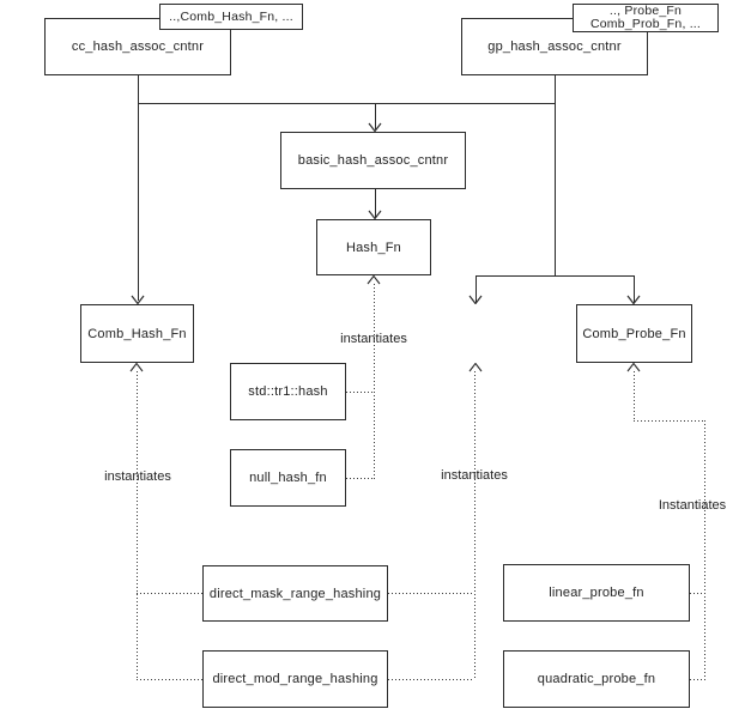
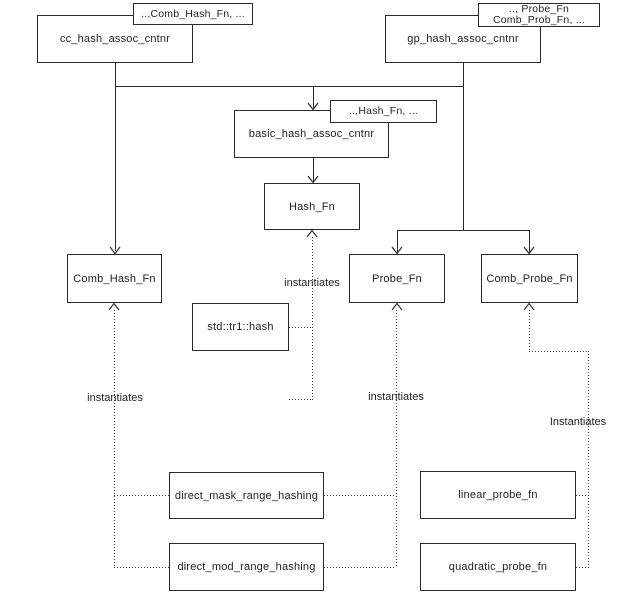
  cc_hash_assoc_cntnr
  ..,Comb_Hash_Fn, ...
  gp_hash_assoc_cntnr
  .., Probe_Fn
  Comb_Prob_Fn, ...
  basic_hash_assoc_cntnr
+ ..,Hash_Fn, ...
  Hash_Fn
  Comb_Hash_Fn
+ Probe_Fn
  Comb_Probe_Fn
  std::tr1::hash
- null_hash_fn
  direct_mask_range_hashing
  direct_mod_range_hashing
  linear_probe_fn
  quadratic_probe_fn
  instantiates
  instantiates
  instantiates
  Instantiates
